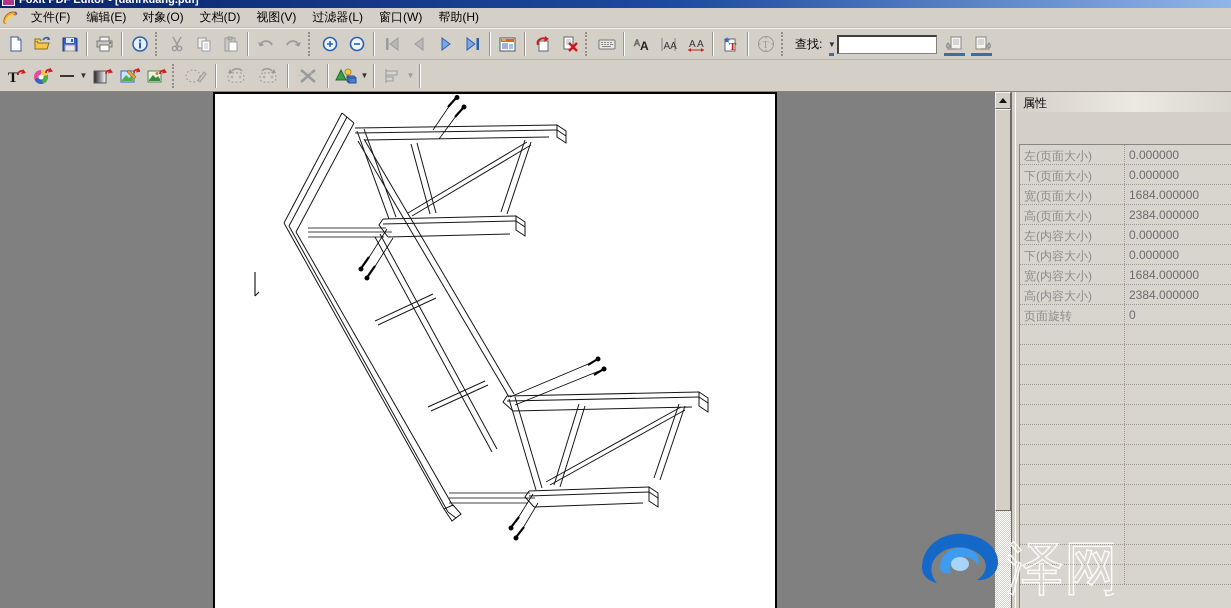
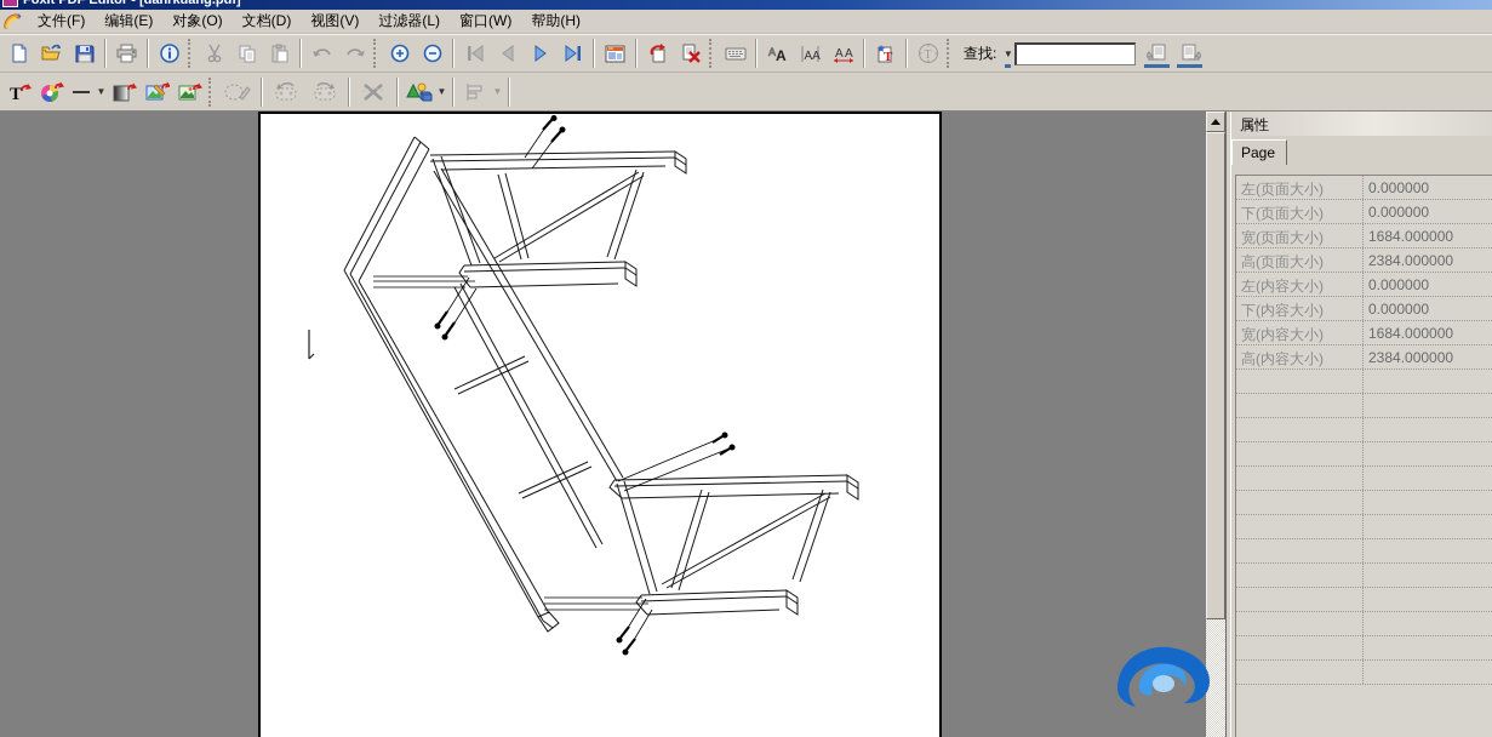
  文件(F)
  编辑(E)
  对象(O)
  文档(D)
  视图(V)
  过滤器(L)
  窗口(W)
  帮助(H)
  A
  A
  AA
  A
  A
  T
  T
  查找:
  ▼
  T
  ▼
  ▼
  ▼
  属性
+ Page
  左(页面大小)
  0.000000
  下(页面大小)
  0.000000
  宽(页面大小)
  1684.000000
  高(页面大小)
  2384.000000
  左(内容大小)
  0.000000
  下(内容大小)
  0.000000
  宽(内容大小)
  1684.000000
  高(内容大小)
  2384.000000
- 页面旋转
- 0
- 泽网
